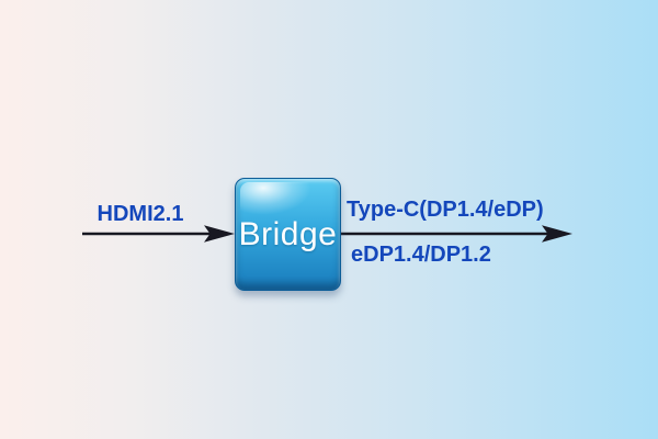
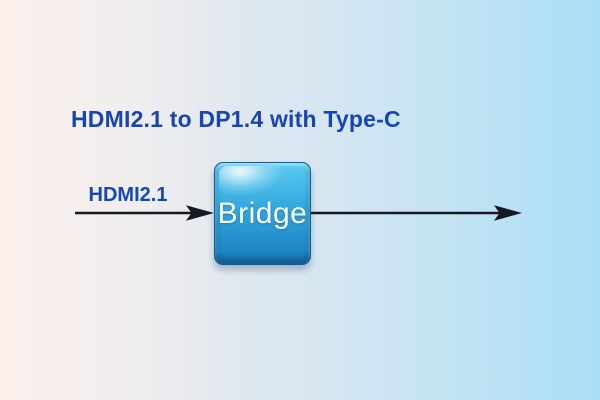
+ HDMI2.1 to DP1.4 with Type-C
  HDMI2.1
- Type-C(DP1.4/eDP)
- eDP1.4/DP1.2
  Bridge
